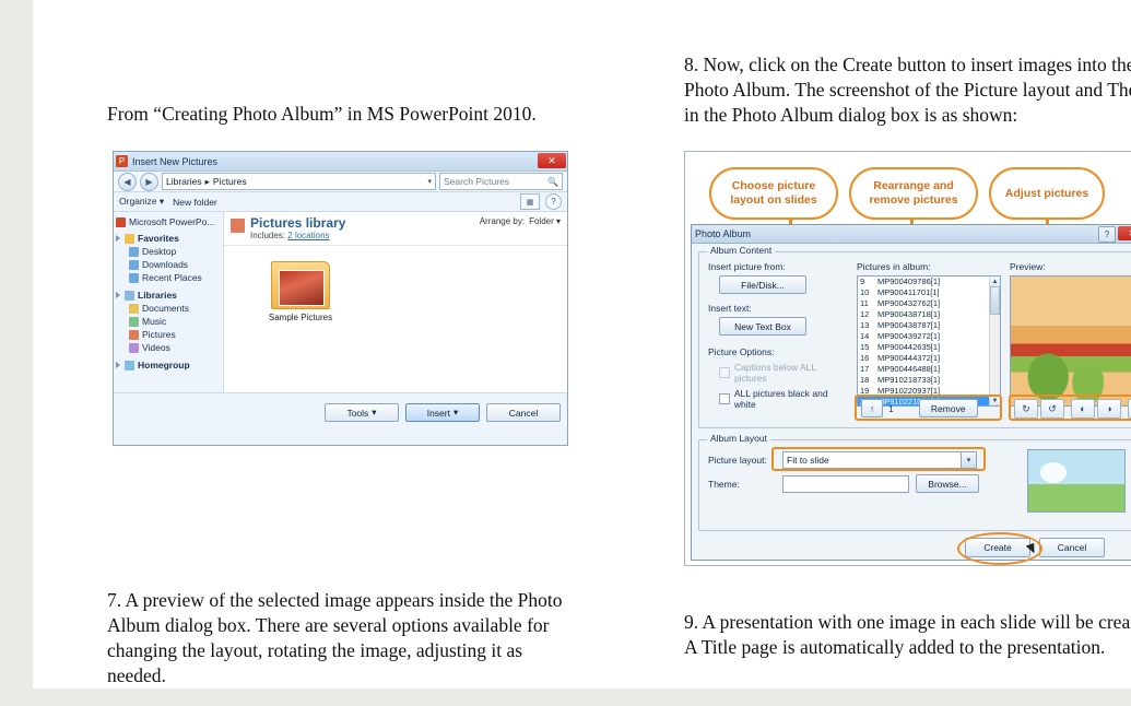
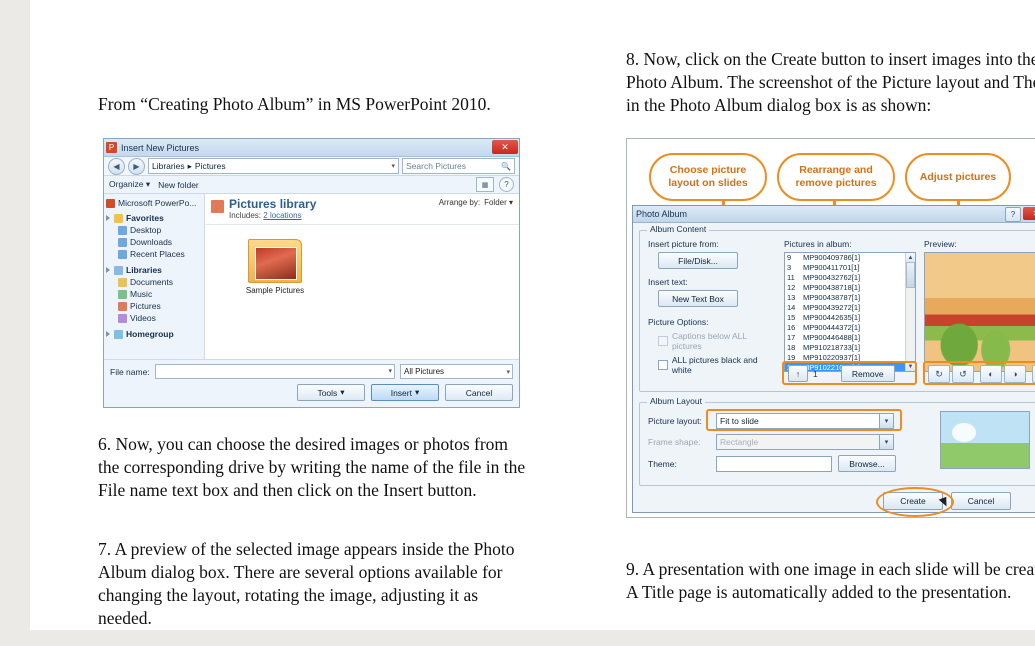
  From “Creating Photo Album” in MS PowerPoint 2010.
  P
  Insert New Pictures
  ✕
  ◀
  ▶
  Libraries
  ▸
  Pictures
  Search Pictures
  🔍
  Organize ▾
  New folder
  ?
  Microsoft PowerPo...
  Favorites
  Desktop
  Downloads
  Recent Places
  Libraries
  Documents
  Music
  Pictures
  Videos
  Homegroup
  Pictures library
  Includes: 2 locations
  Arrange by:
  Folder ▾
  Sample Pictures
+ File name:
+ All Pictures
  Tools
  ▾
  Insert
  ▾
  Cancel
+ 6. Now, you can choose the desired images or photos from the corresponding drive by writing the name of the file in the File name text box and then click on the Insert button.
  7. A preview of the selected image appears inside the Photo Album dialog box. There are several options available for changing the layout, rotating the image, adjusting it as needed.
  8. Now, click on the Create button to insert images into th Photo Album. The screenshot of the Picture layout and Th in the Photo Album dialog box is as shown:
  Choose picture layout on slides
  Rearrange and remove pictures
  Adjust pictures
  Photo Album
  ?
  Album Content
  Insert picture from:
  File/Disk...
  Insert text:
  New Text Box
  Picture Options:
  Captions below ALL pictures
  ALL pictures black and white
  Pictures in album:
  9
  MP900409786[1]
- 10
+ 3
  MP900411701[1]
  11
  MP900432762[1]
  12
  MP900438718[1]
  13
  MP900438787[1]
  14
  MP900439272[1]
  15
  MP900442635[1]
  16
  MP900444372[1]
  17
  MP900446488[1]
  18
  MP910218733[1]
  19
  MP910220937[1]
  Preview:
  ↑
  1
  Remove
  ↻
  ↺
  ◐
  ◑
  Album Layout
  Picture layout:
  Fit to slide
+ Frame shape:
+ Rectangle
  Theme:
  Browse...
  Create
  Cancel
  9. A presentation with one image in each slide will be crea A Title page is automatically added to the presentation.
